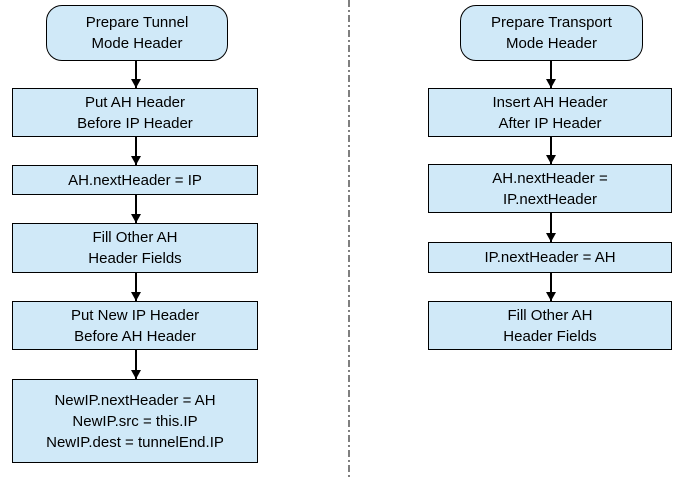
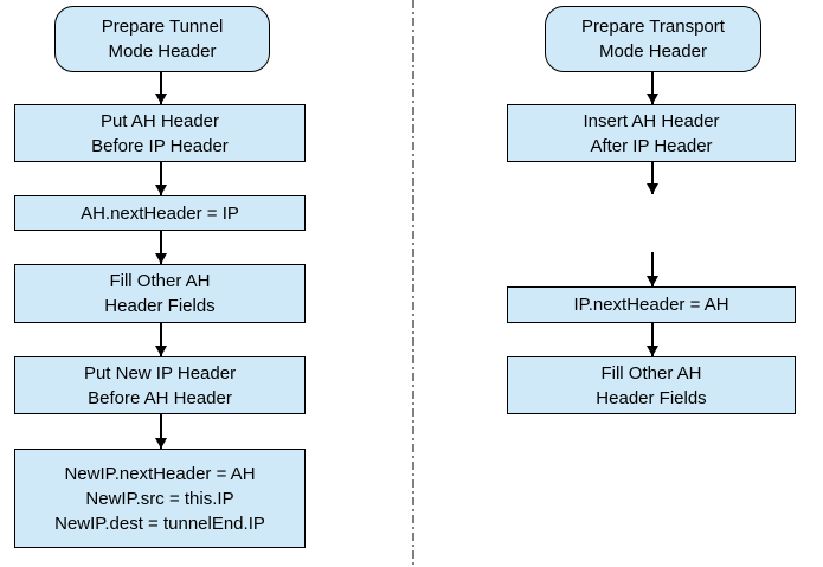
  Prepare Tunnel
  Mode Header
  Put AH Header
  Before IP Header
  AH.nextHeader = IP
  Fill Other AH
  Header Fields
  Put New IP Header
  Before AH Header
  NewIP.nextHeader = AH
  NewIP.src = this.IP
  NewIP.dest = tunnelEnd.IP
  Prepare Transport
  Mode Header
  Insert AH Header
  After IP Header
- AH.nextHeader =
- IP.nextHeader
  IP.nextHeader = AH
  Fill Other AH
  Header Fields
